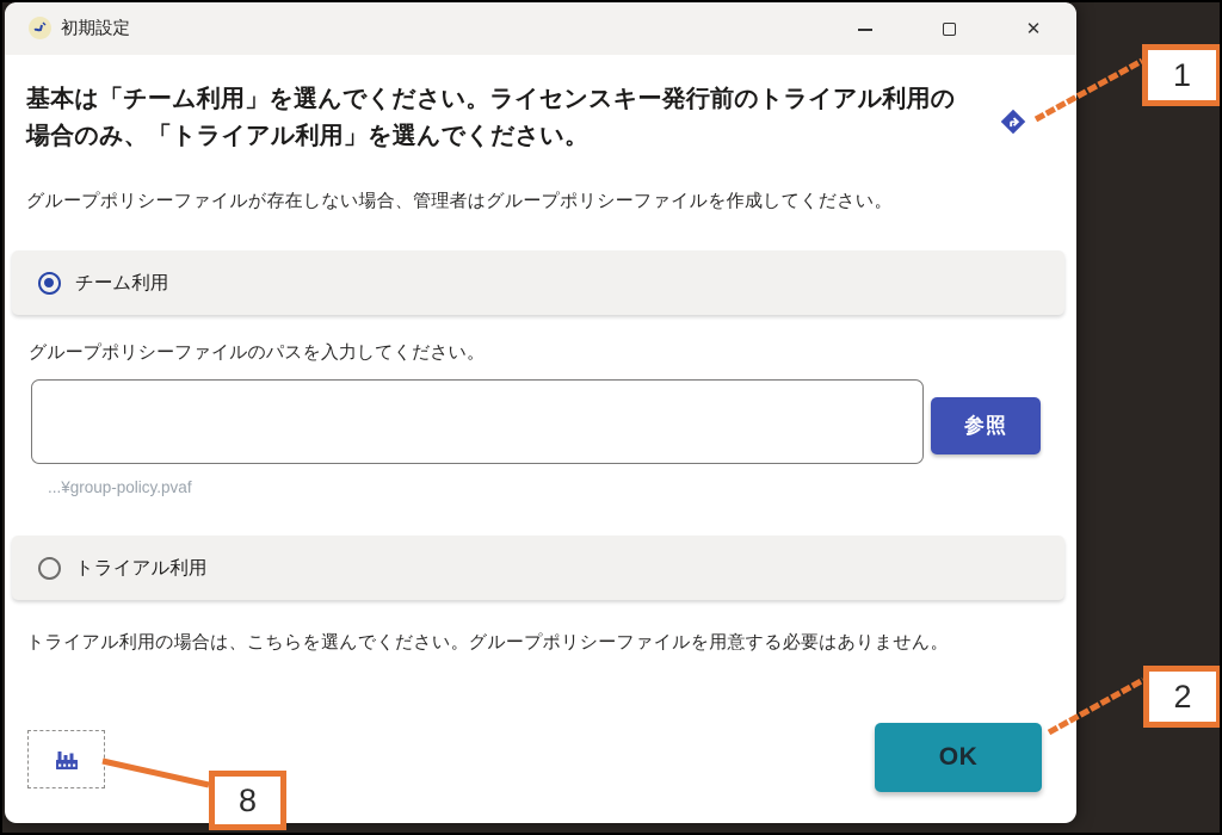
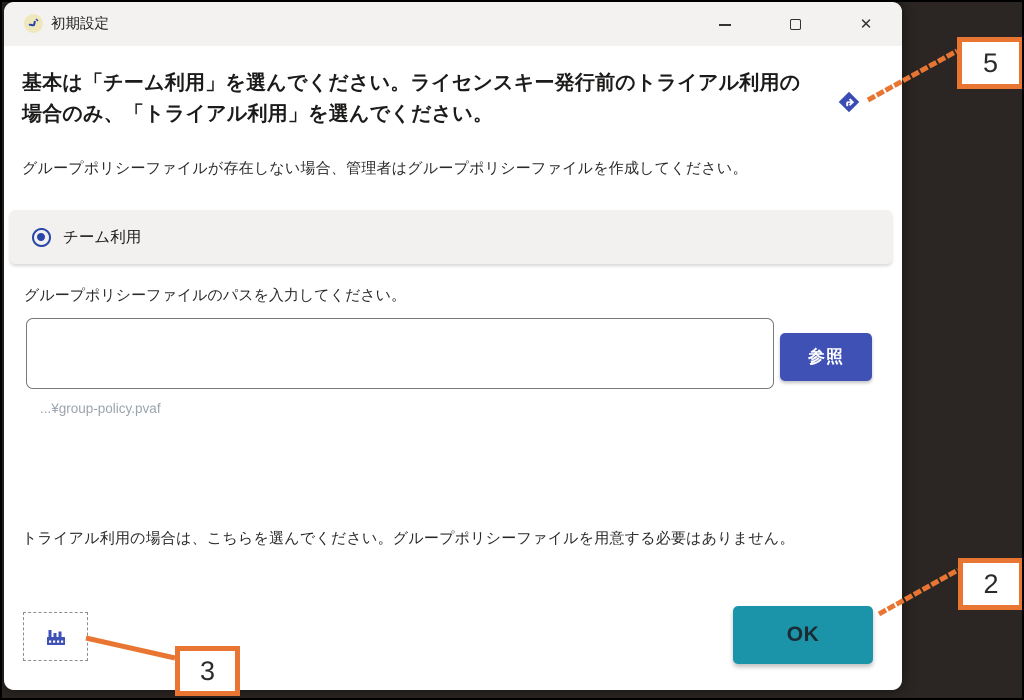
  初期設定
  ✕
  基本は「チーム利用」を選んでください。ライセンスキー発行前のトライアル利用の
  場合のみ、「トライアル利用」を選んでください。
  グループポリシーファイルが存在しない場合、管理者はグループポリシーファイルを作成してください。
  チーム利用
  グループポリシーファイルのパスを入力してください。
  参照
  ...¥group-policy.pvaf
- トライアル利用
  トライアル利用の場合は、こちらを選んでください。グループポリシーファイルを用意する必要はありません。
  OK
- 1
+ 5
  2
- 8
+ 3
